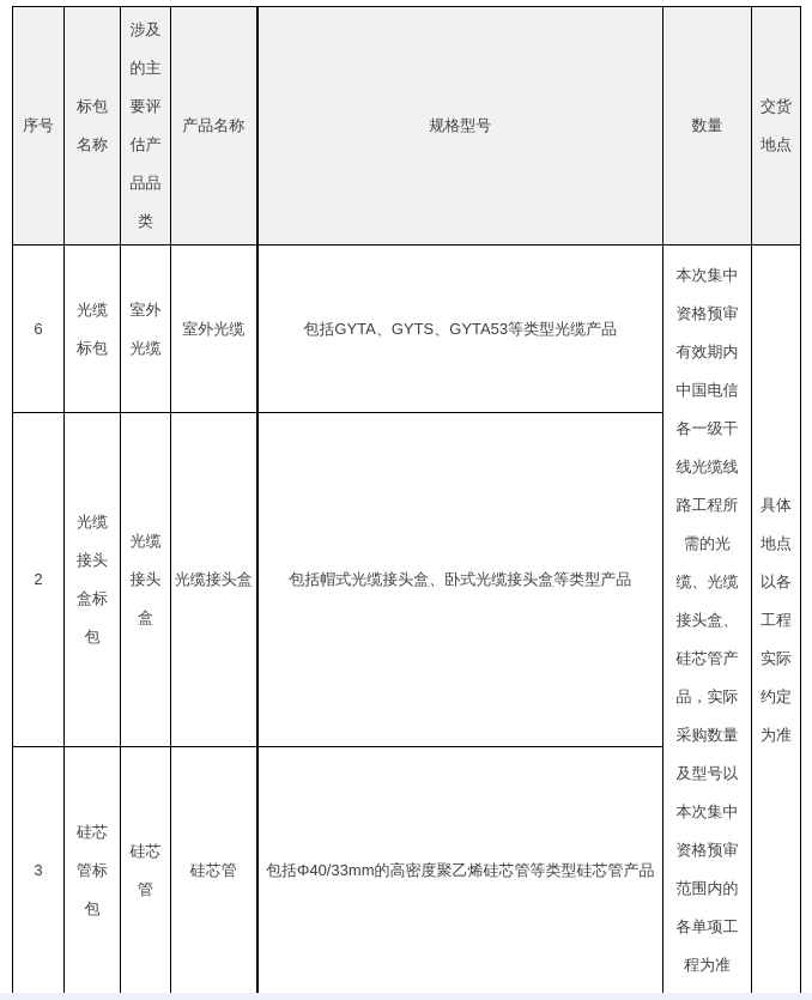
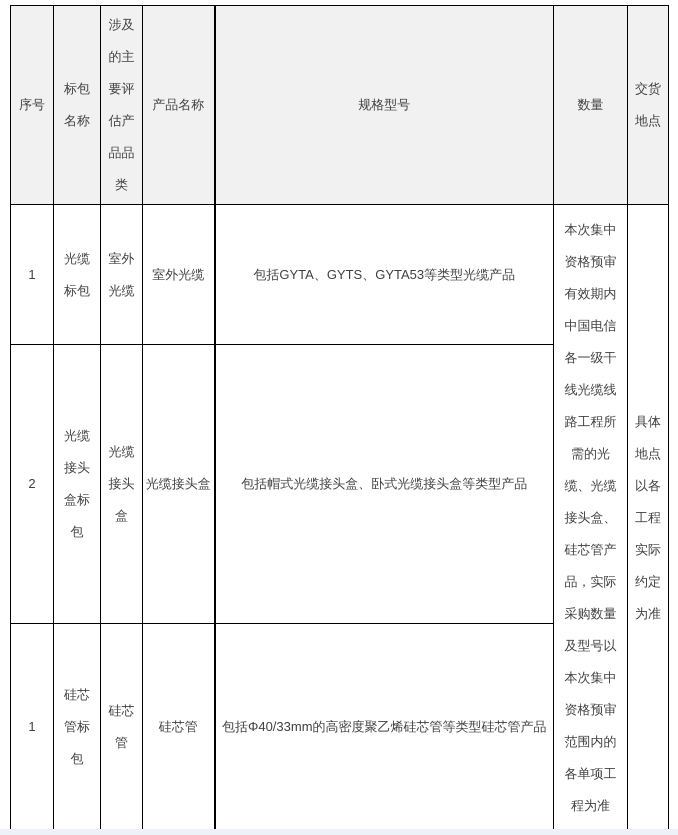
  序号	标包 名称	涉及 的主 要评 估产 品品 类	产品名称	规格型号	数量	交货 地点
- 6	光缆 标包	室外 光缆	室外光缆	包括GYTA、GYTS、GYTA53等类型光缆产品	本次集中 资格预审 有效期内 中国电信 各一级干 线光缆线 路工程所 需的光 缆、光缆 接头盒、 硅芯管产 品，实际 采购数量 及型号以 本次集中 资格预审 范围内的 各单项工 程为准	具体 地点 以各 工程 实际 约定 为准
+ 1	光缆 标包	室外 光缆	室外光缆	包括GYTA、GYTS、GYTA53等类型光缆产品	本次集中 资格预审 有效期内 中国电信 各一级干 线光缆线 路工程所 需的光 缆、光缆 接头盒、 硅芯管产 品，实际 采购数量 及型号以 本次集中 资格预审 范围内的 各单项工 程为准	具体 地点 以各 工程 实际 约定 为准
  2	光缆 接头 盒标 包	光缆 接头 盒	光缆接头盒	包括帽式光缆接头盒、卧式光缆接头盒等类型产品
- 3	硅芯 管标 包	硅芯 管	硅芯管	包括Φ40/33mm的高密度聚乙烯硅芯管等类型硅芯管产品
+ 1	硅芯 管标 包	硅芯 管	硅芯管	包括Φ40/33mm的高密度聚乙烯硅芯管等类型硅芯管产品
